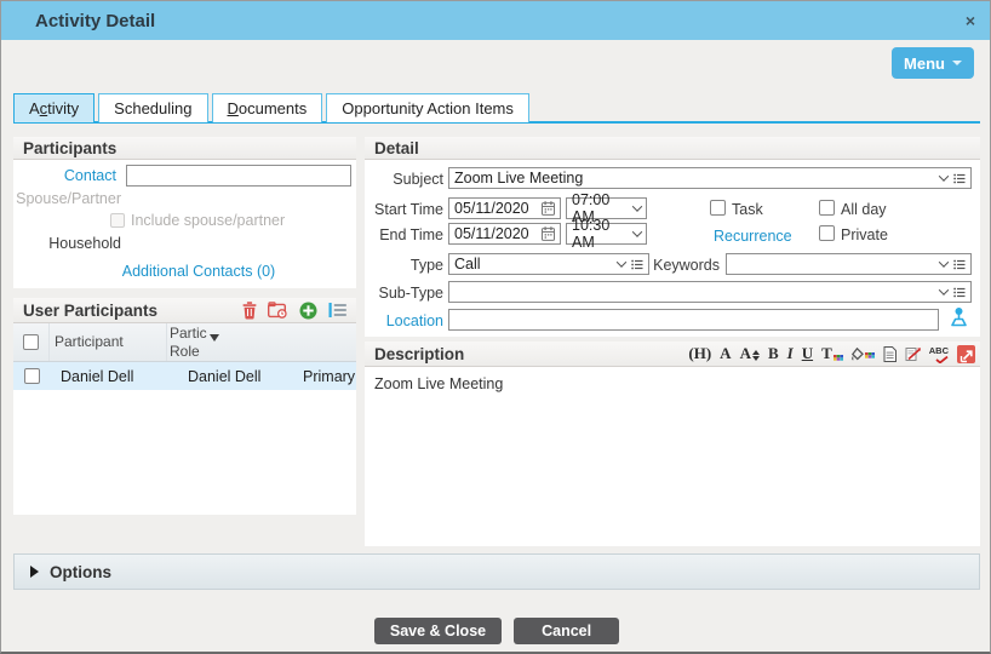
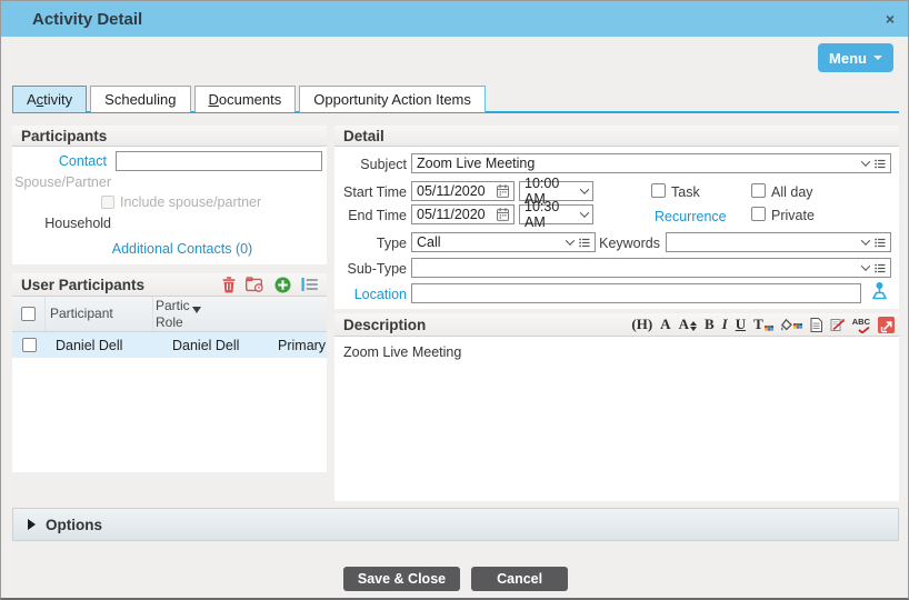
  Activity Detail
  ×
  Menu
  Activity
  Scheduling
  Documents
  Opportunity Action Items
  Participants
  Contact
  Spouse/Partner
  Include spouse/partner
  Household
  Additional Contacts (0)
  User Participants
  Participant
  Partic Role
  Daniel Dell
  Daniel Dell
  Primary
  Detail
  Subject
  Zoom Live Meeting
  Start Time
  05/11/2020
- 07:00 AM
+ 10:00 AM
  Task
  All day
  End Time
  05/11/2020
  10:30 AM
  Recurrence
  Private
  Type
  Call
  Keywords
  Sub-Type
  Location
  Description
  (H)
  A
  A
  B
  I
  U
  T
  ABC
  Zoom Live Meeting
  Options
  Save & Close
  Cancel
